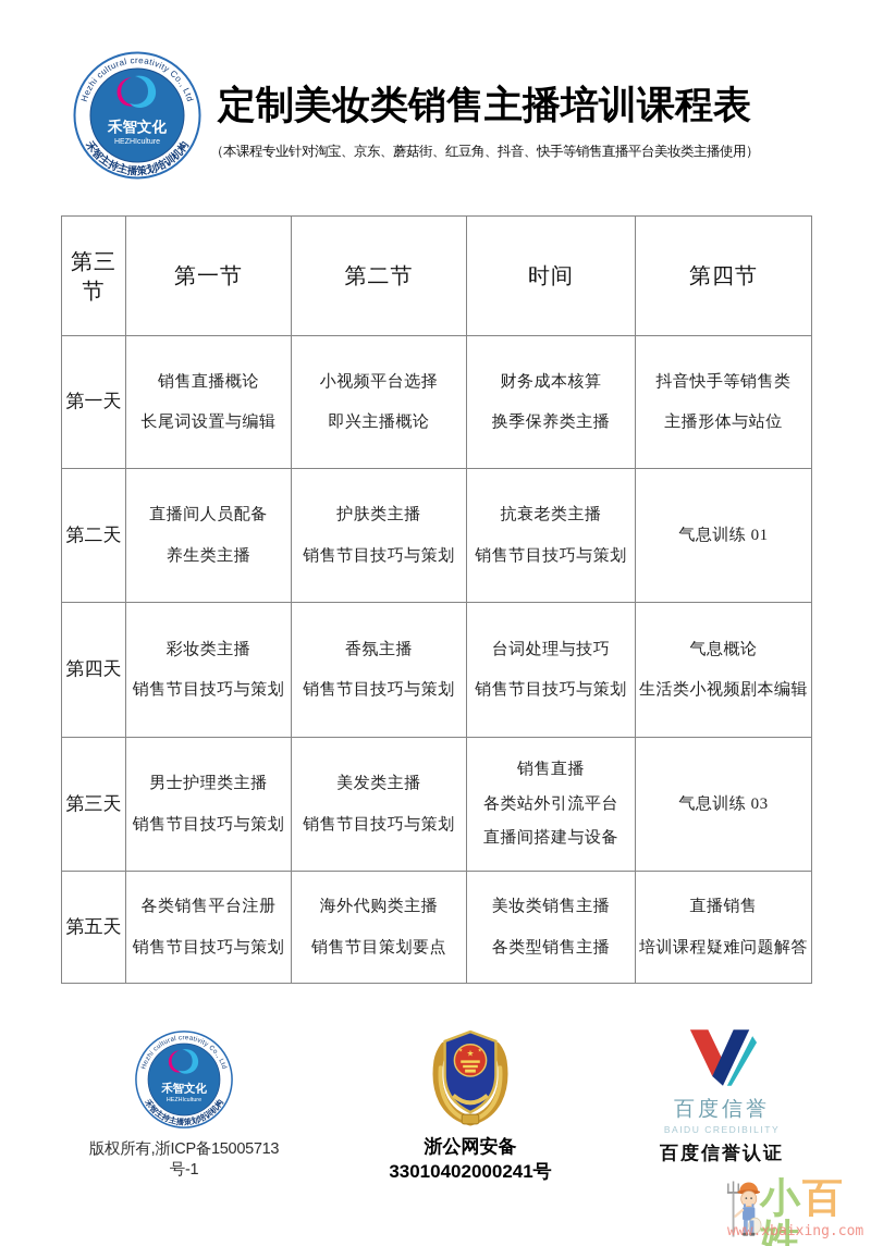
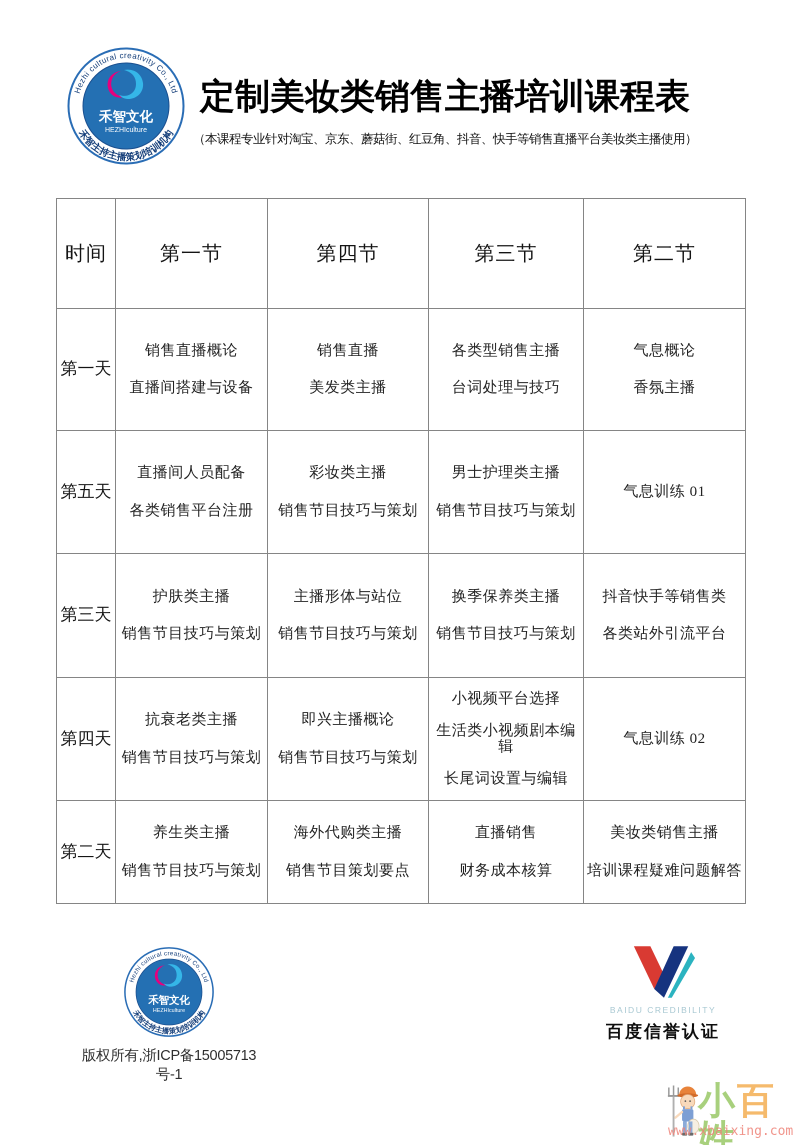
  定制美妆类销售主播培训课程表
  （本课程专业针对淘宝、京东、蘑菇街、红豆角、抖音、快手等销售直播平台美妆类主播使用）
- 第三节
+ 时间
  第一节
- 第二节
+ 第四节
- 时间
+ 第三节
- 第四节
+ 第二节
  第一天
  销售直播概论
- 长尾词设置与编辑
+ 直播间搭建与设备
- 小视频平台选择
+ 销售直播
- 即兴主播概论
+ 美发类主播
- 财务成本核算
+ 各类型销售主播
- 换季保养类主播
+ 台词处理与技巧
- 抖音快手等销售类
+ 气息概论
- 主播形体与站位
+ 香氛主播
- 第二天
+ 第五天
  直播间人员配备
- 养生类主播
+ 各类销售平台注册
- 护肤类主播
+ 彩妆类主播
  销售节目技巧与策划
- 抗衰老类主播
+ 男士护理类主播
  销售节目技巧与策划
  气息训练 01
- 第四天
+ 第三天
- 彩妆类主播
+ 护肤类主播
  销售节目技巧与策划
- 香氛主播
+ 主播形体与站位
  销售节目技巧与策划
- 台词处理与技巧
+ 换季保养类主播
  销售节目技巧与策划
- 气息概论
+ 抖音快手等销售类
- 生活类小视频剧本编辑
+ 各类站外引流平台
- 第三天
+ 第四天
- 男士护理类主播
+ 抗衰老类主播
  销售节目技巧与策划
- 美发类主播
+ 即兴主播概论
  销售节目技巧与策划
- 销售直播
+ 小视频平台选择
- 各类站外引流平台
+ 生活类小视频剧本编辑
- 直播间搭建与设备
+ 长尾词设置与编辑
- 气息训练 03
+ 气息训练 02
- 第五天
+ 第二天
- 各类销售平台注册
+ 养生类主播
  销售节目技巧与策划
  海外代购类主播
  销售节目策划要点
- 美妆类销售主播
+ 直播销售
- 各类型销售主播
+ 财务成本核算
- 直播销售
+ 美妆类销售主播
  培训课程疑难问题解答
  版权所有,浙ICP备15005713号-1
- ★
- 浙公网安备 33010402000241号
- 百度信誉
  BAIDU CREDIBILITY
  百度信誉认证
  小百姓
  www.xbaixing.com
